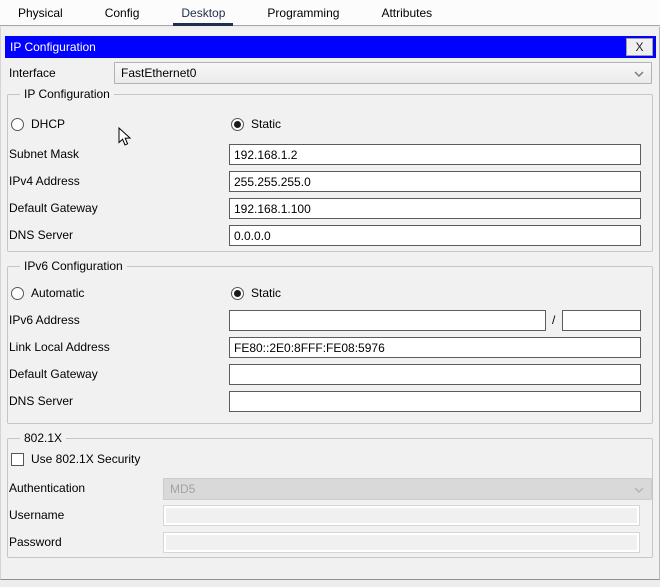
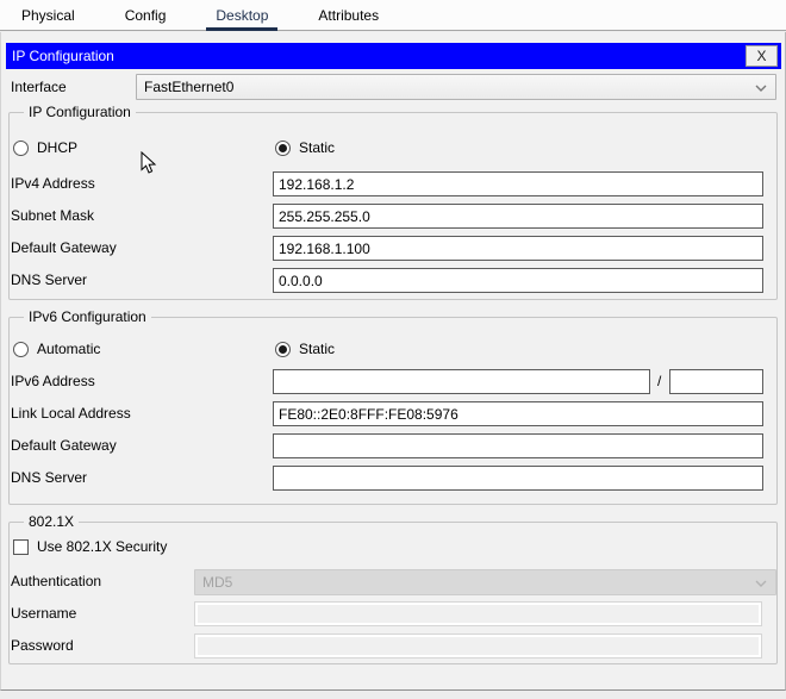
  Physical
  Config
  Desktop
- Programming
  Attributes
  IP Configuration
  X
  Interface
  FastEthernet0
  IP Configuration
  DHCP
  Static
- Subnet Mask
+ IPv4 Address
  192.168.1.2
- IPv4 Address
+ Subnet Mask
  255.255.255.0
  Default Gateway
  192.168.1.100
  DNS Server
  0.0.0.0
  IPv6 Configuration
  Automatic
  Static
  IPv6 Address
  /
  Link Local Address
  FE80::2E0:8FFF:FE08:5976
  Default Gateway
  DNS Server
  802.1X
  Use 802.1X Security
  Authentication
  MD5
  Username
  Password
